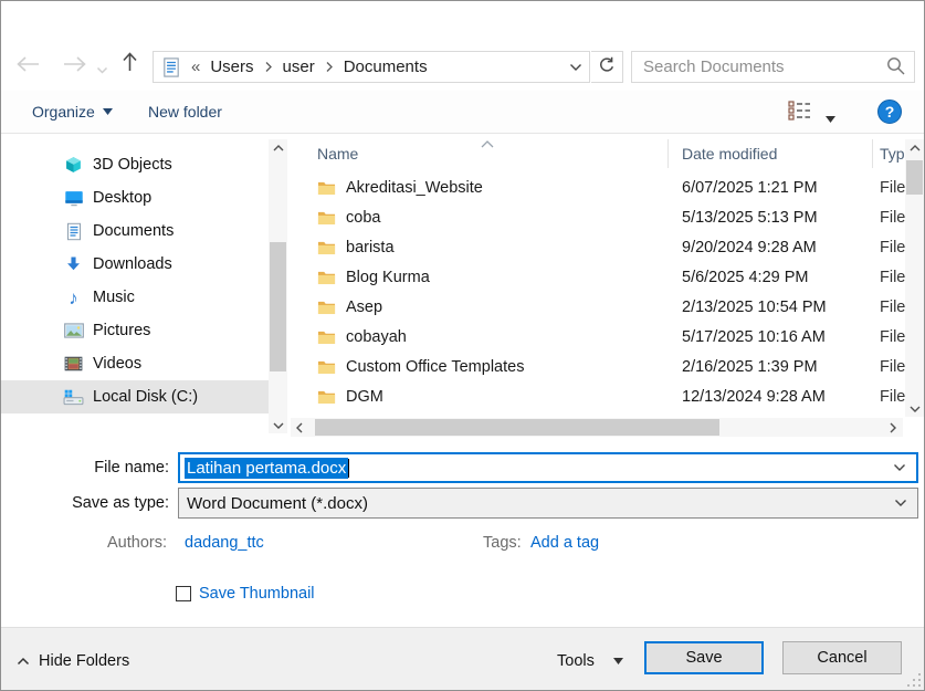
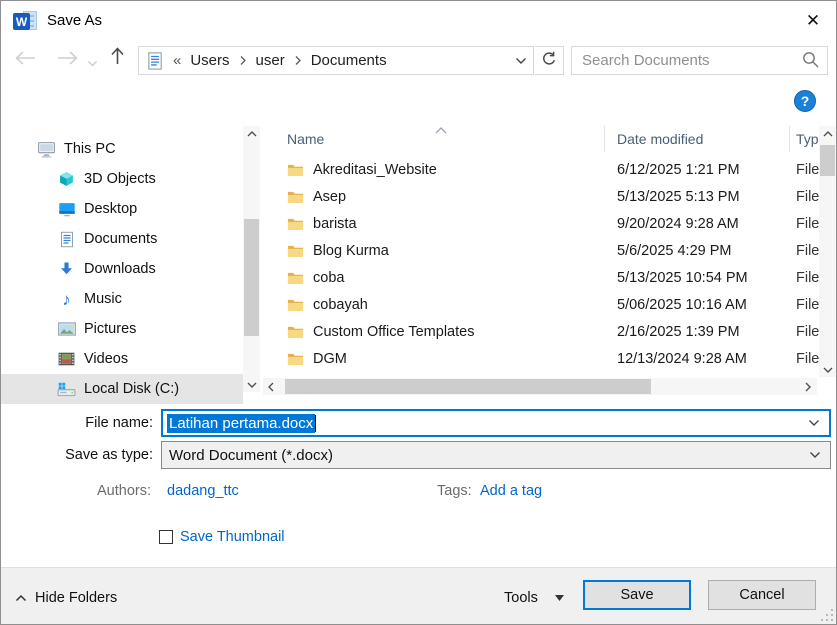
+ W
+ Save As
+ ✕
  «
  Users
  user
  Documents
  Search Documents
- Organize
- New folder
  ?
+ This PC
  3D Objects
  Desktop
  Documents
  Downloads
  ♪
  Music
  Pictures
  Videos
  Local Disk (C:)
  Name
  Date modified
  Typ
  Akreditasi_Website
- 6/07/2025 1:21 PM
+ 6/12/2025 1:21 PM
  File
- coba
+ Asep
  5/13/2025 5:13 PM
  File
  barista
  9/20/2024 9:28 AM
  File
  Blog Kurma
  5/6/2025 4:29 PM
  File
- Asep
+ coba
- 2/13/2025 10:54 PM
+ 5/13/2025 10:54 PM
  File
  cobayah
- 5/17/2025 10:16 AM
+ 5/06/2025 10:16 AM
  File
  Custom Office Templates
  2/16/2025 1:39 PM
  File
  DGM
  12/13/2024 9:28 AM
  File
  File name:
  Latihan pertama.docx
  Save as type:
  Word Document (*.docx)
  Authors:
  dadang_ttc
  Tags:
  Add a tag
  Save Thumbnail
  Hide Folders
  Tools
  Save
  Cancel
